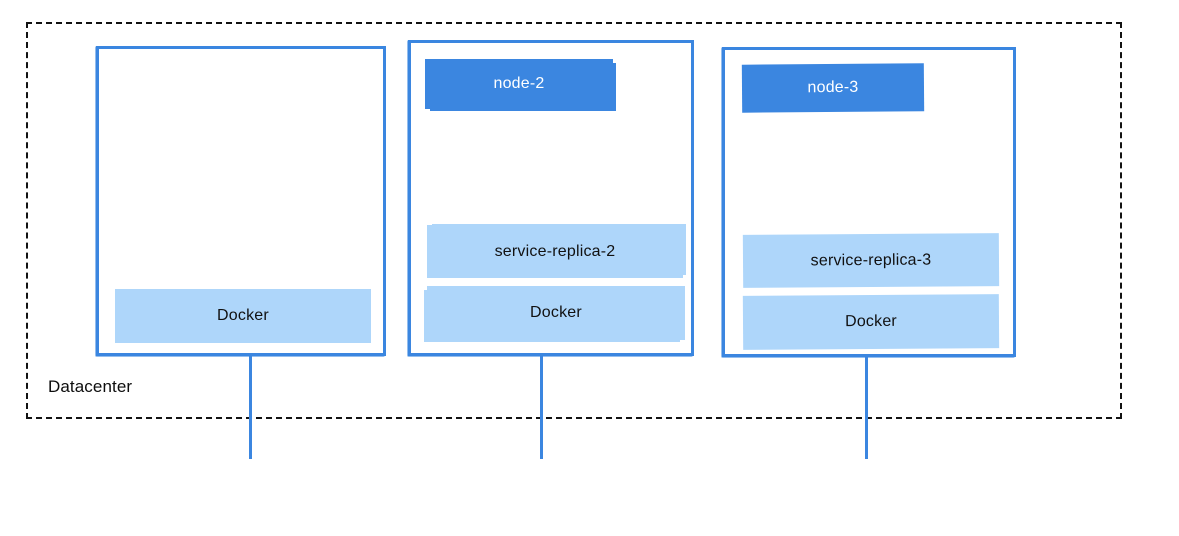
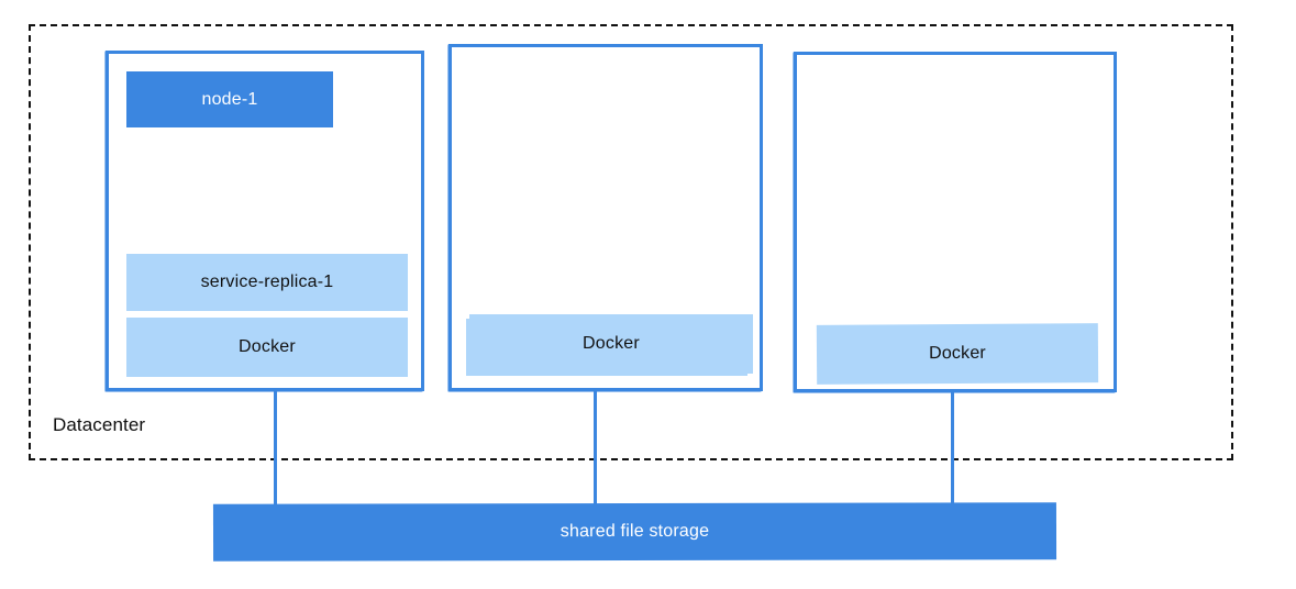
  Datacenter
+ node-1
+ service-replica-1
  Docker
- node-2
- service-replica-2
  Docker
- node-3
- service-replica-3
  Docker
+ shared file storage
